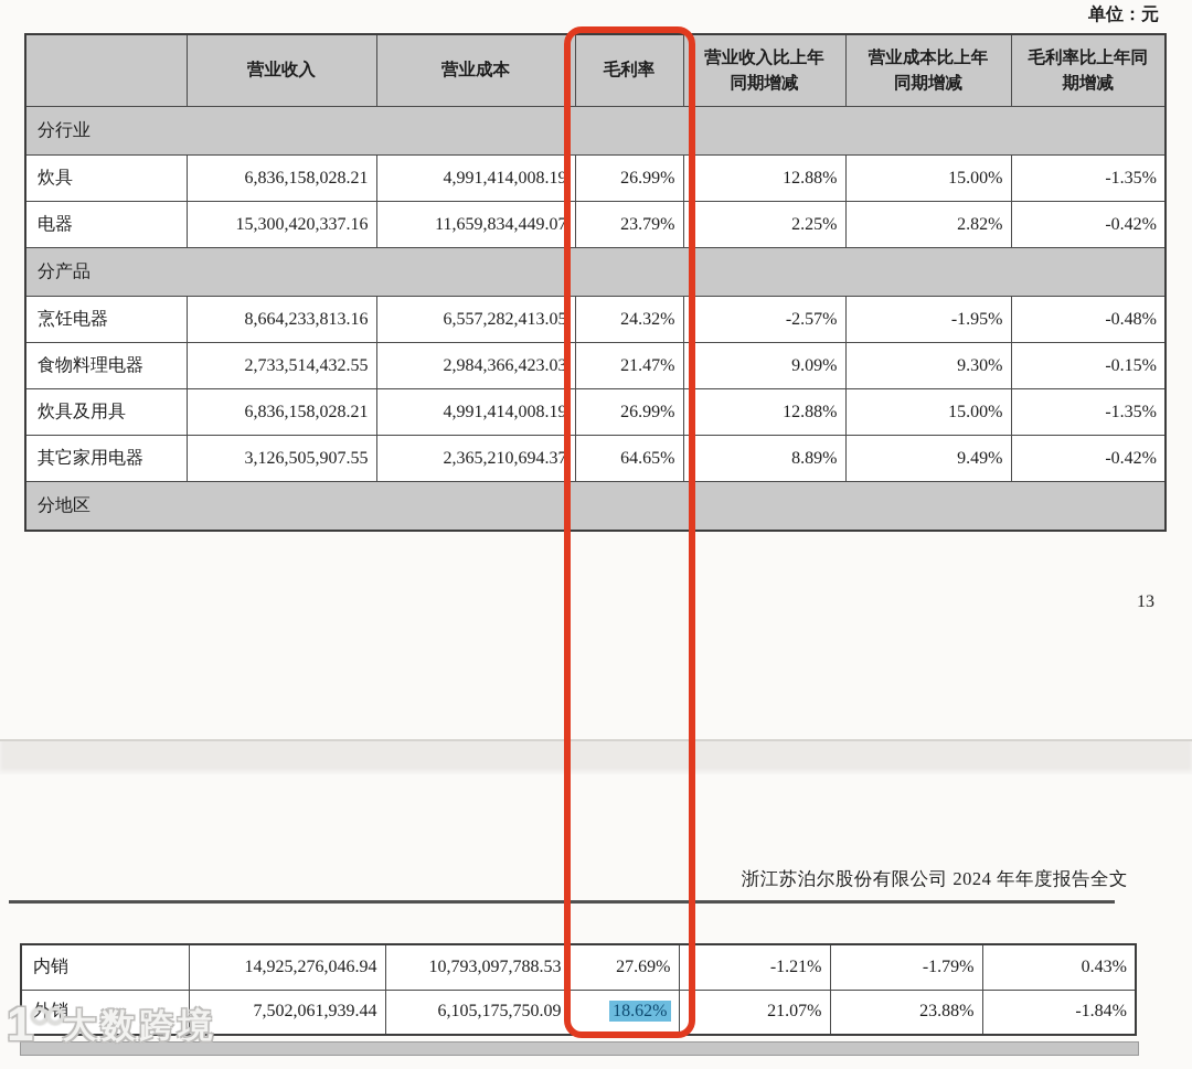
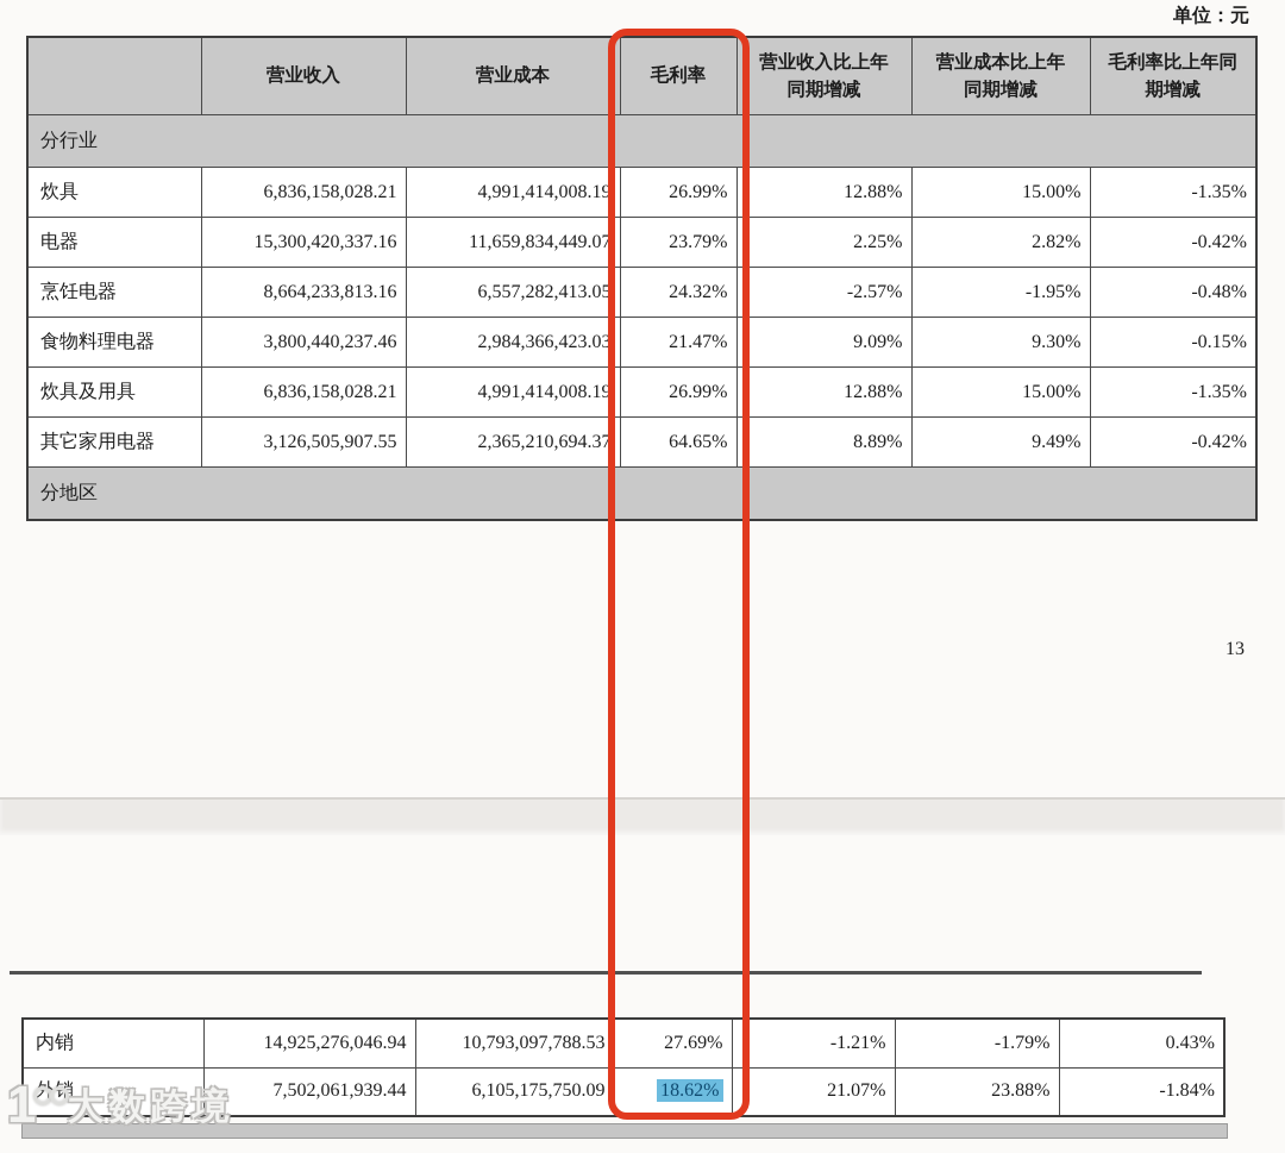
  单位：元
  	营业收入	营业成本	毛利率	营业收入比上年 同期增减	营业成本比上年 同期增减	毛利率比上年同 期增减
  分行业
  炊具	6,836,158,028.21	4,991,414,008.19	26.99%	12.88%	15.00%	-1.35%
  电器	15,300,420,337.16	11,659,834,449.07	23.79%	2.25%	2.82%	-0.42%
- 分产品
  烹饪电器	8,664,233,813.16	6,557,282,413.05	24.32%	-2.57%	-1.95%	-0.48%
- 食物料理电器	2,733,514,432.55	2,984,366,423.03	21.47%	9.09%	9.30%	-0.15%
+ 食物料理电器	3,800,440,237.46	2,984,366,423.03	21.47%	9.09%	9.30%	-0.15%
  炊具及用具	6,836,158,028.21	4,991,414,008.19	26.99%	12.88%	15.00%	-1.35%
  其它家用电器	3,126,505,907.55	2,365,210,694.37	64.65%	8.89%	9.49%	-0.42%
  分地区
  13
- 浙江苏泊尔股份有限公司 2024 年年度报告全文
  内销	14,925,276,046.94	10,793,097,788.53	27.69%	-1.21%	-1.79%	0.43%
  外销	7,502,061,939.44	6,105,175,750.09	18.62%	21.07%	23.88%	-1.84%
  1
  大数跨境
